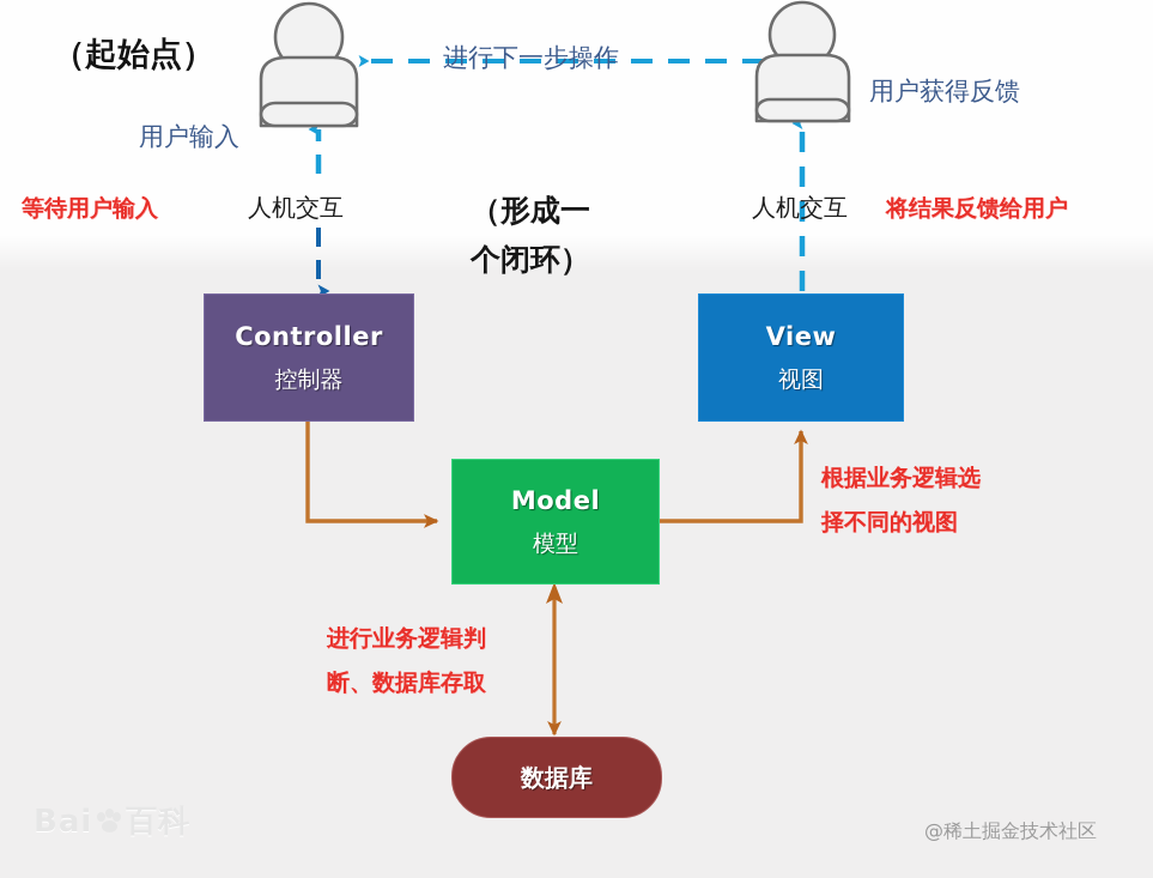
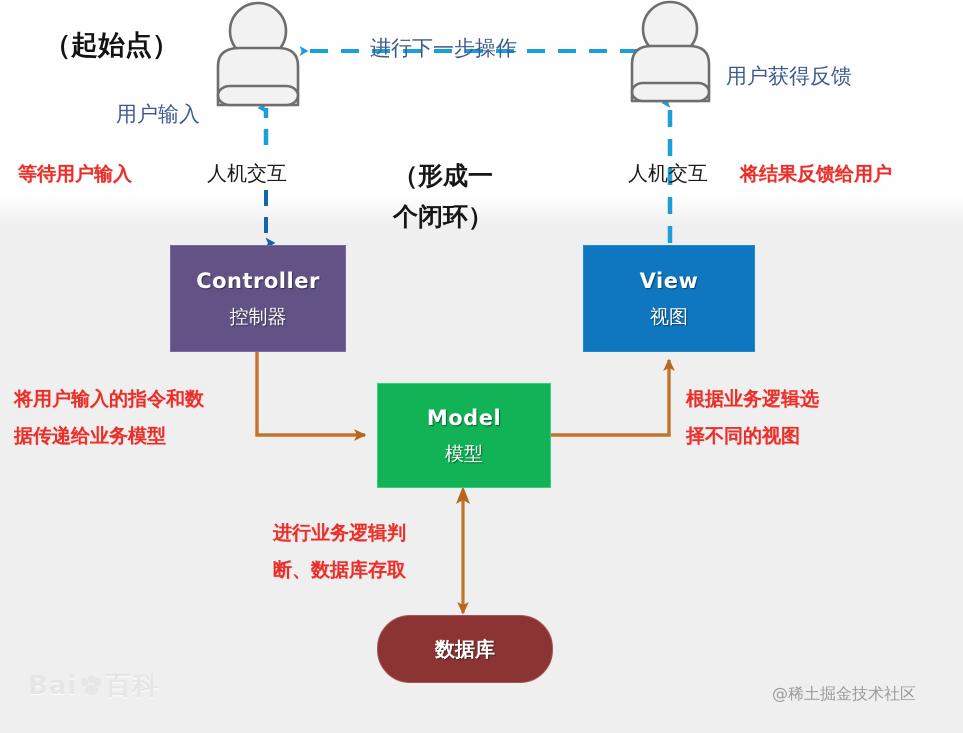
  Controller
  控制器
  View
  视图
  Model
  模型
  数据库
  （起始点）
  用户输入
  进行下一步操作
  用户获得反馈
  人机交互
  人机交互
  等待用户输入
  将结果反馈给用户
  （形成一
  个闭环）
+ 将用户输入的指令和数
+ 据传递给业务模型
  根据业务逻辑选
  择不同的视图
  进行业务逻辑判
  断、数据库存取
  Bai
  百科
  @稀土掘金技术社区
